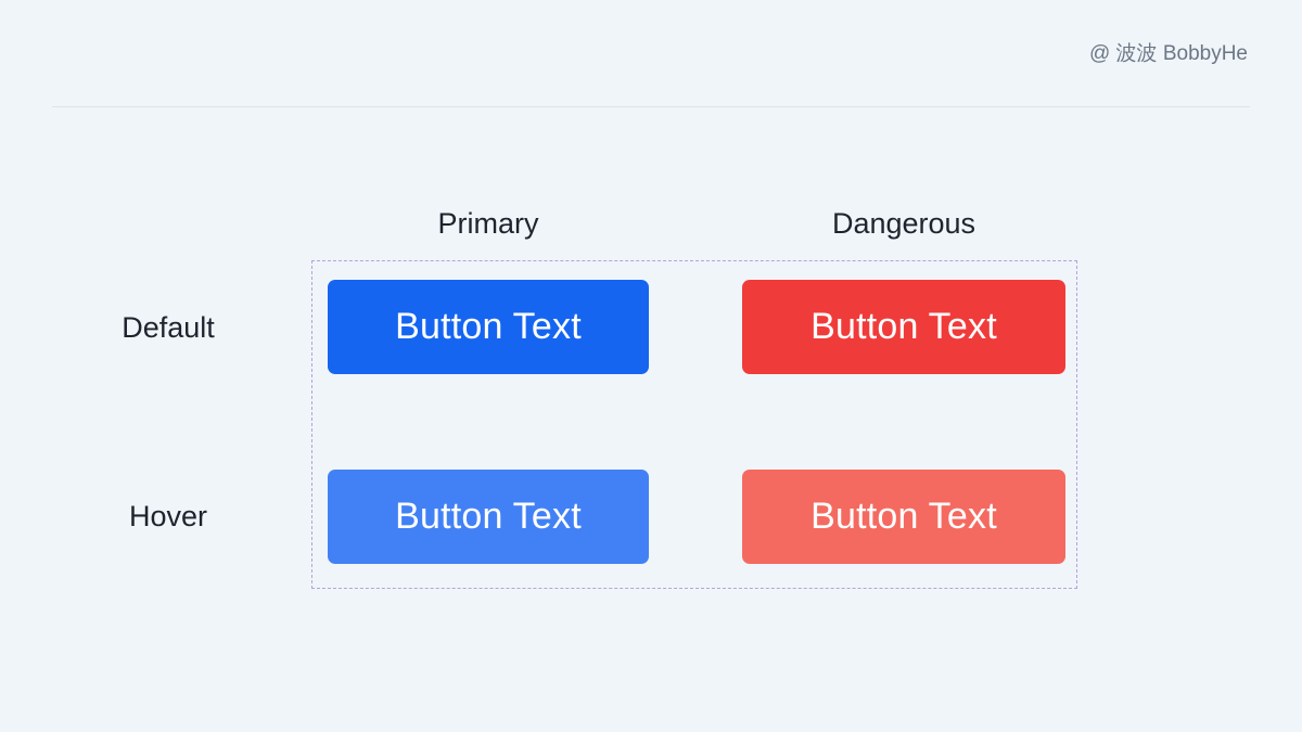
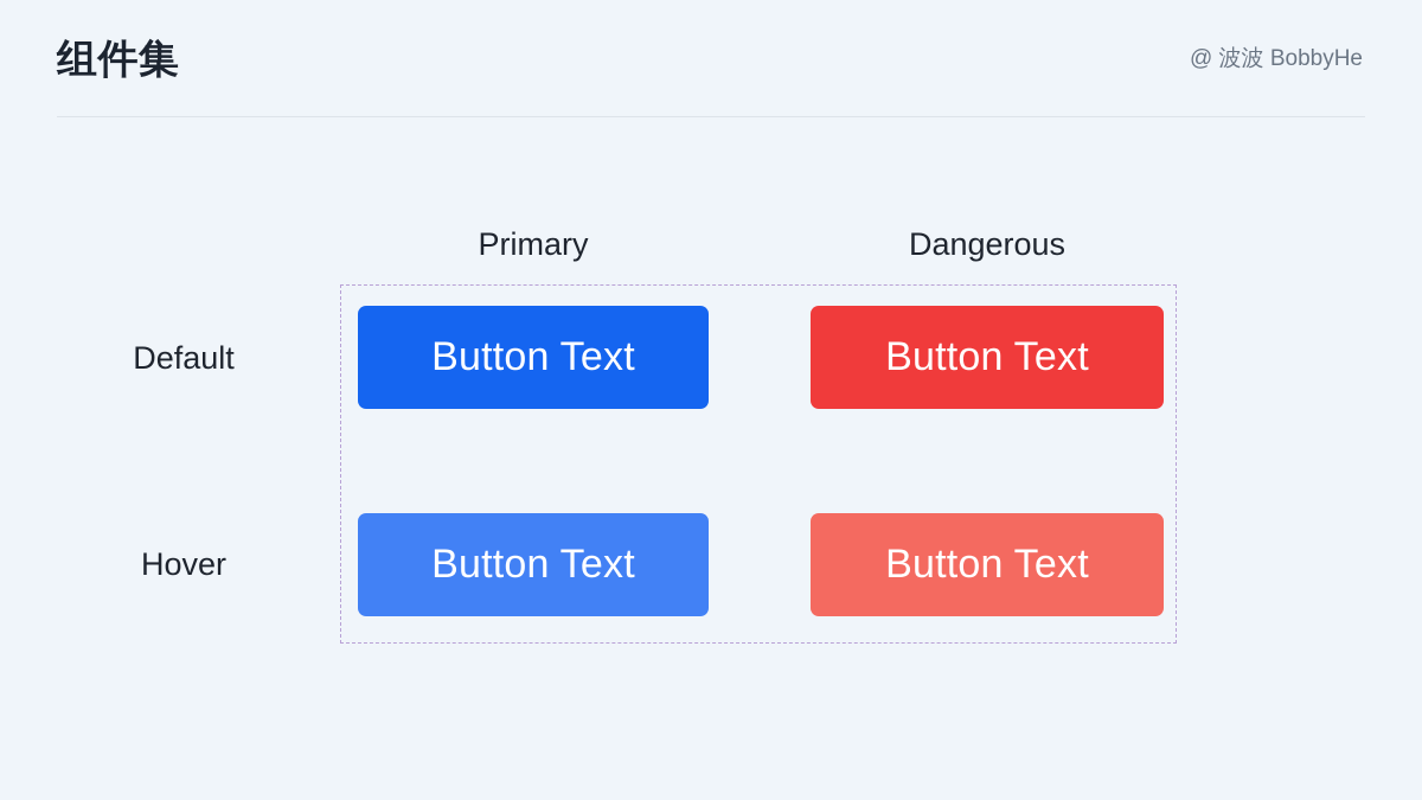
+ 组件集
  @ 波波 BobbyHe
  Primary
  Dangerous
  Default
  Hover
  Button Text
  Button Text
  Button Text
  Button Text
